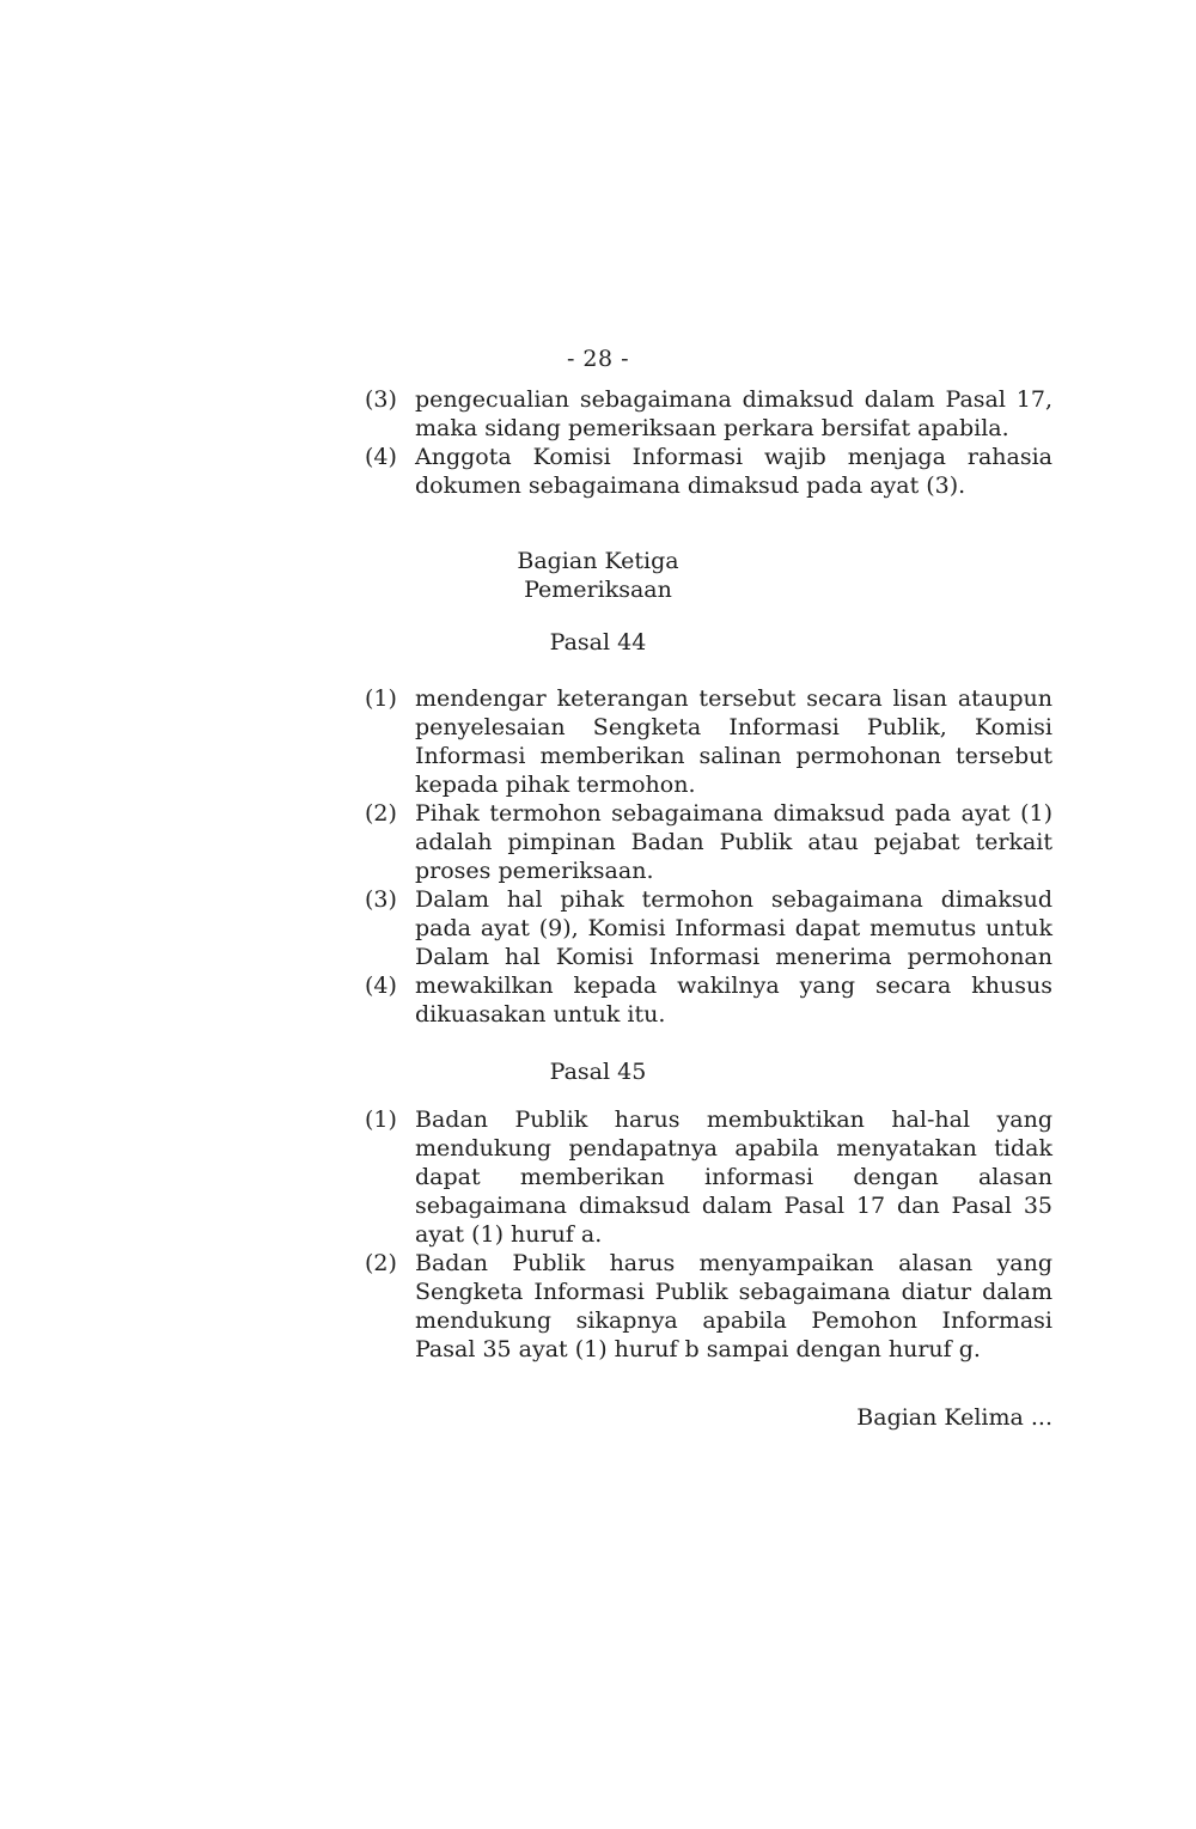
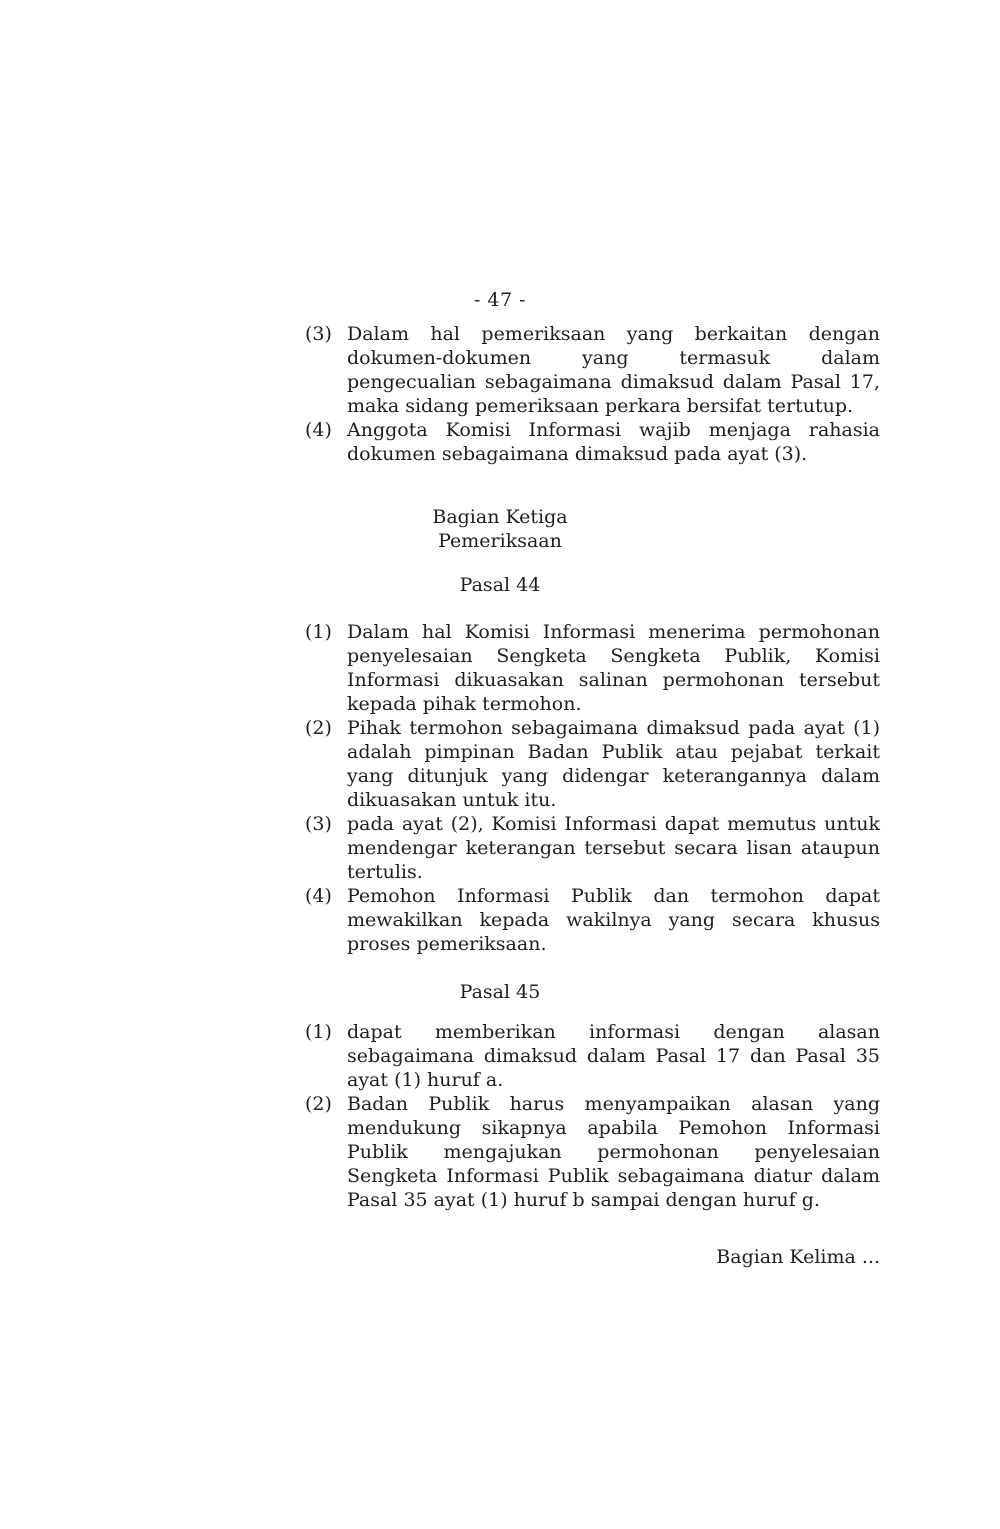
- - 28 -
+ - 47 -
  (3)
+ Dalam hal pemeriksaan yang berkaitan dengan
+ dokumen-dokumen yang termasuk dalam
  pengecualian sebagaimana dimaksud dalam Pasal 17,
- maka sidang pemeriksaan perkara bersifat apabila.
+ maka sidang pemeriksaan perkara bersifat tertutup.
  (4)
  Anggota Komisi Informasi wajib menjaga rahasia
  dokumen sebagaimana dimaksud pada ayat (3).
  Bagian Ketiga
  Pemeriksaan
  Pasal 44
  (1)
- mendengar keterangan tersebut secara lisan ataupun
+ Dalam hal Komisi Informasi menerima permohonan
- penyelesaian Sengketa Informasi Publik, Komisi
+ penyelesaian Sengketa Sengketa Publik, Komisi
- Informasi memberikan salinan permohonan tersebut
+ Informasi dikuasakan salinan permohonan tersebut
  kepada pihak termohon.
  (2)
  Pihak termohon sebagaimana dimaksud pada ayat (1)
  adalah pimpinan Badan Publik atau pejabat terkait
+ yang ditunjuk yang didengar keterangannya dalam
- proses pemeriksaan.
+ dikuasakan untuk itu.
  (3)
- Dalam hal pihak termohon sebagaimana dimaksud
- pada ayat (9), Komisi Informasi dapat memutus untuk
+ pada ayat (2), Komisi Informasi dapat memutus untuk
- Dalam hal Komisi Informasi menerima permohonan
+ mendengar keterangan tersebut secara lisan ataupun
+ tertulis.
  (4)
+ Pemohon Informasi Publik dan termohon dapat
  mewakilkan kepada wakilnya yang secara khusus
- dikuasakan untuk itu.
+ proses pemeriksaan.
  Pasal 45
  (1)
- Badan Publik harus membuktikan hal-hal yang
- mendukung pendapatnya apabila menyatakan tidak
  dapat memberikan informasi dengan alasan
  sebagaimana dimaksud dalam Pasal 17 dan Pasal 35
  ayat (1) huruf a.
  (2)
  Badan Publik harus menyampaikan alasan yang
- Sengketa Informasi Publik sebagaimana diatur dalam
+ mendukung sikapnya apabila Pemohon Informasi
+ Publik mengajukan permohonan penyelesaian
- mendukung sikapnya apabila Pemohon Informasi
+ Sengketa Informasi Publik sebagaimana diatur dalam
  Pasal 35 ayat (1) huruf b sampai dengan huruf g.
  Bagian Kelima ...
